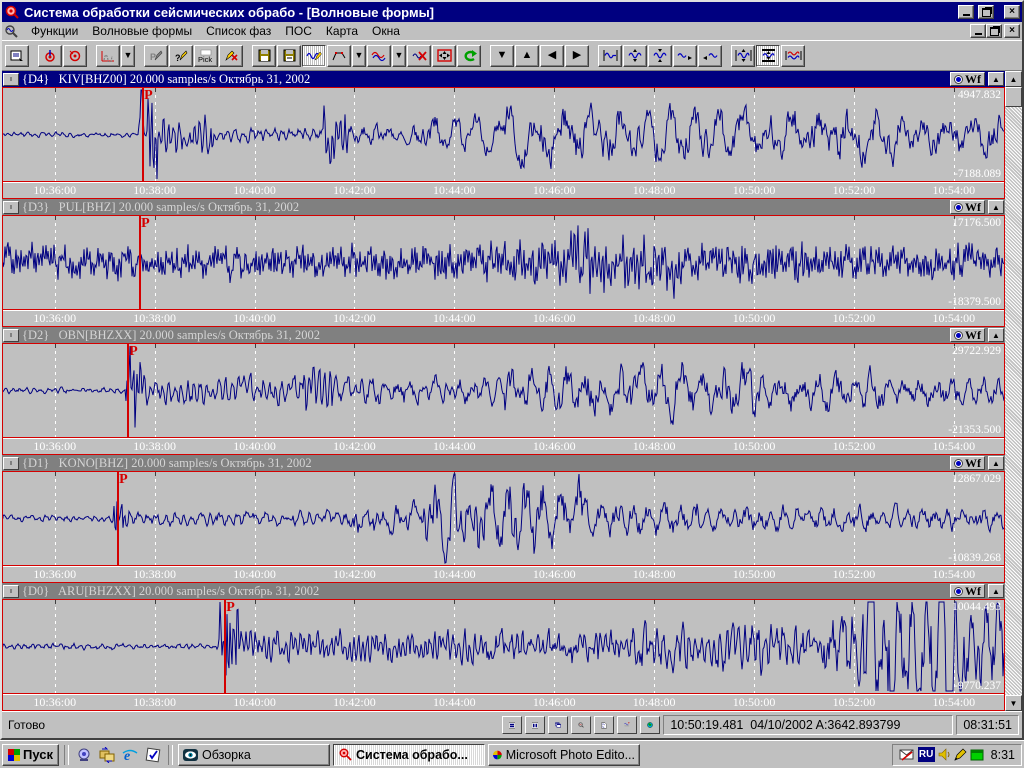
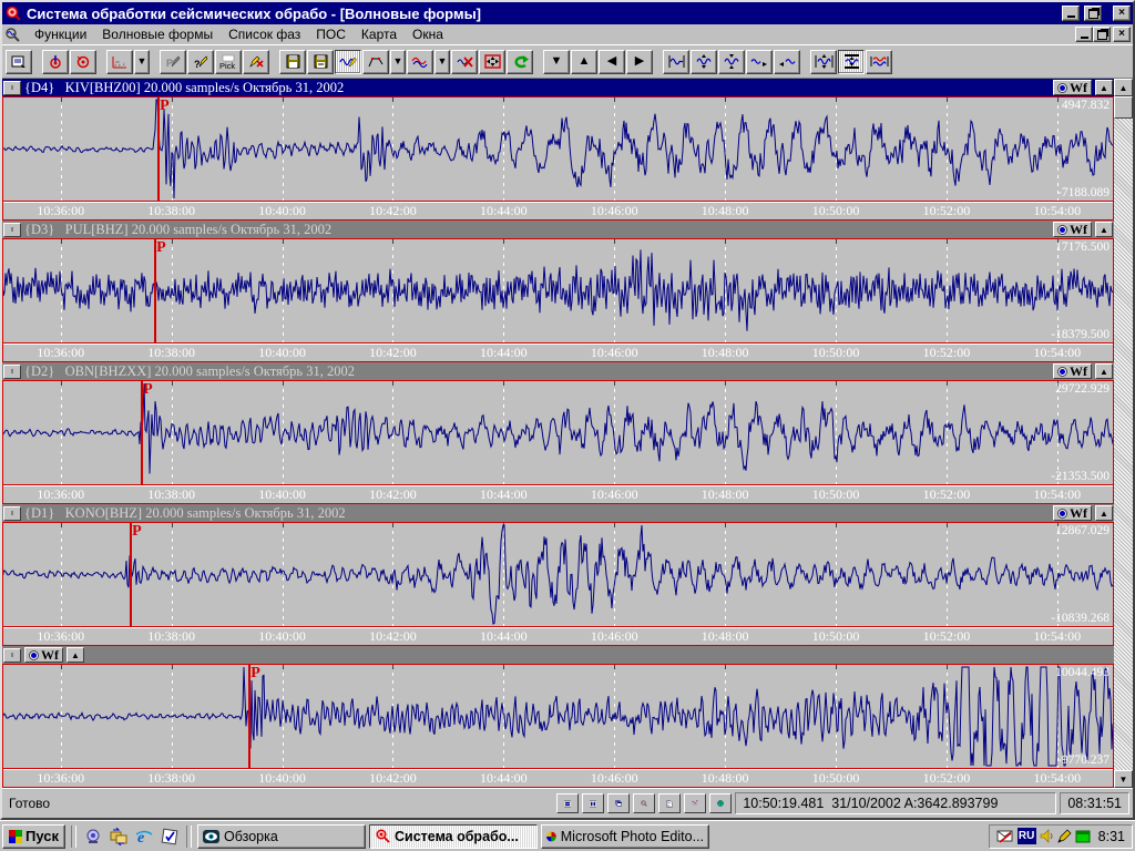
  Система обработки сейсмических обрабо - [Волновые формы]
  ×
  Функции
  Волновые формы
  Список фаз
  ПОС
  Карта
  Окна
  ×
  ▼
  P
  ?
  Pick
  ▼
  ▼
  ▼
  ▲
  ◀
  ▶
  {D4} KIV[BHZ00] 20.000 samples/s Октябрь 31, 2002
  Wf
  ▲
  P
  4947.832
  -7188.089
  10:36:00
  10:38:00
  10:40:00
  10:42:00
  10:44:00
  10:46:00
  10:48:00
  10:50:00
  10:52:00
  10:54:00
  {D3} PUL[BHZ] 20.000 samples/s Октябрь 31, 2002
  Wf
  ▲
  P
  17176.500
  -18379.500
  10:36:00
  10:38:00
  10:40:00
  10:42:00
  10:44:00
  10:46:00
  10:48:00
  10:50:00
  10:52:00
  10:54:00
  {D2} OBN[BHZXX] 20.000 samples/s Октябрь 31, 2002
  Wf
  ▲
  P
  29722.929
  -21353.500
  10:36:00
  10:38:00
  10:40:00
  10:42:00
  10:44:00
  10:46:00
  10:48:00
  10:50:00
  10:52:00
  10:54:00
  {D1} KONO[BHZ] 20.000 samples/s Октябрь 31, 2002
  Wf
  ▲
  P
  12867.029
  -10839.268
  10:36:00
  10:38:00
  10:40:00
  10:42:00
  10:44:00
  10:46:00
  10:48:00
  10:50:00
  10:52:00
  10:54:00
- {D0} ARU[BHZXX] 20.000 samples/s Октябрь 31, 2002
  Wf
  ▲
  P
  10044.493
  -9770.237
  10:36:00
  10:38:00
  10:40:00
  10:42:00
  10:44:00
  10:46:00
  10:48:00
  10:50:00
  10:52:00
  10:54:00
  ▲
  ▼
  Готово
- 10:50:19.481 04/10/2002 A:3642.893799
+ 10:50:19.481 31/10/2002 A:3642.893799
  08:31:51
  Пуск
  e
  Обзорка
  Система обрабо...
  Microsoft Photo Edito...
  RU
  8:31
